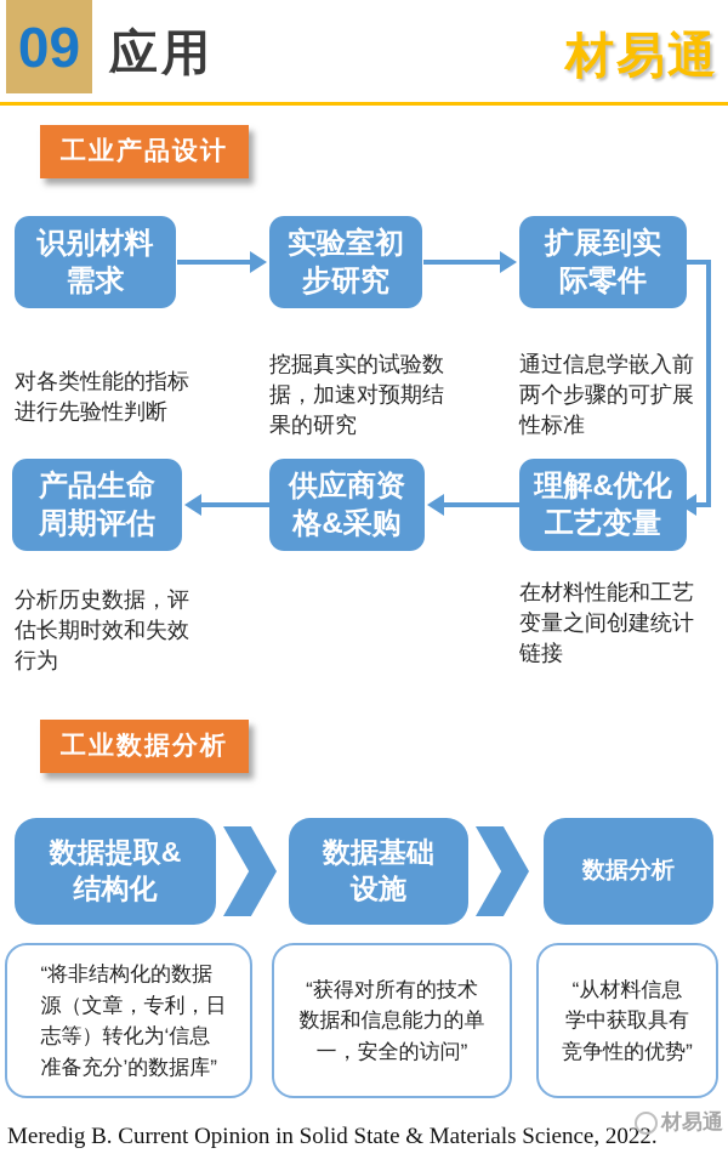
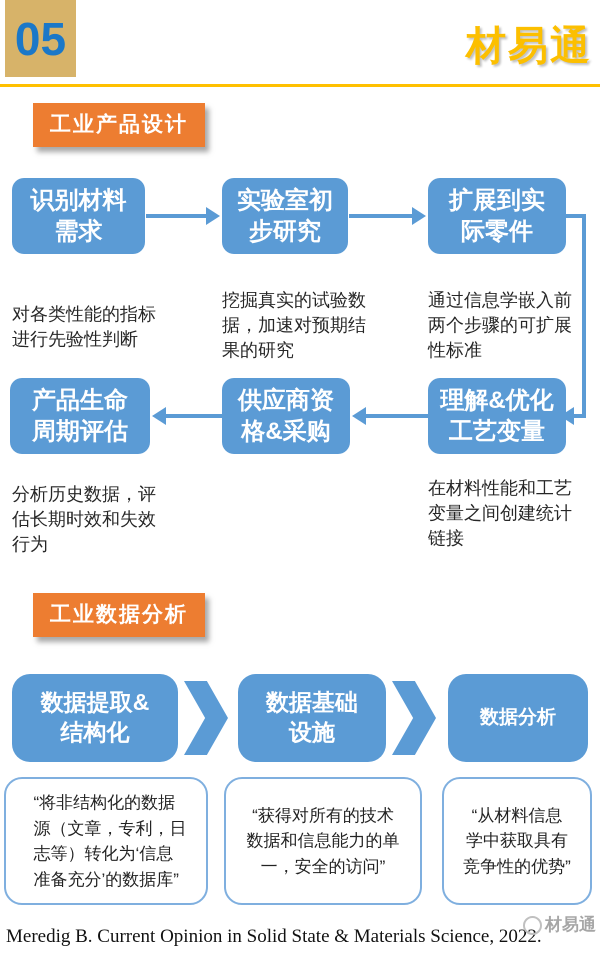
- 09
+ 05
- 应用
  材易通
  工业产品设计
  识别材料
  需求
  实验室初
  步研究
  扩展到实
  际零件
  对各类性能的指标
  进行先验性判断
  挖掘真实的试验数
  据，加速对预期结
  果的研究
  通过信息学嵌入前
  两个步骤的可扩展
  性标准
  产品生命
  周期评估
  供应商资
  格&采购
  理解&优化
  工艺变量
  分析历史数据，评
  估长期时效和失效
  行为
  在材料性能和工艺
  变量之间创建统计
  链接
  工业数据分析
  数据提取&
  结构化
  数据基础
  设施
  数据分析
  “将非结构化的数据
  源（文章，专利，日
  志等）转化为‘信息
  准备充分’的数据库”
  “获得对所有的技术
  数据和信息能力的单
  一，安全的访问”
  “从材料信息
  学中获取具有
  竞争性的优势”
  Meredig B. Current Opinion in Solid State & Materials Science, 2022.
  材易通
